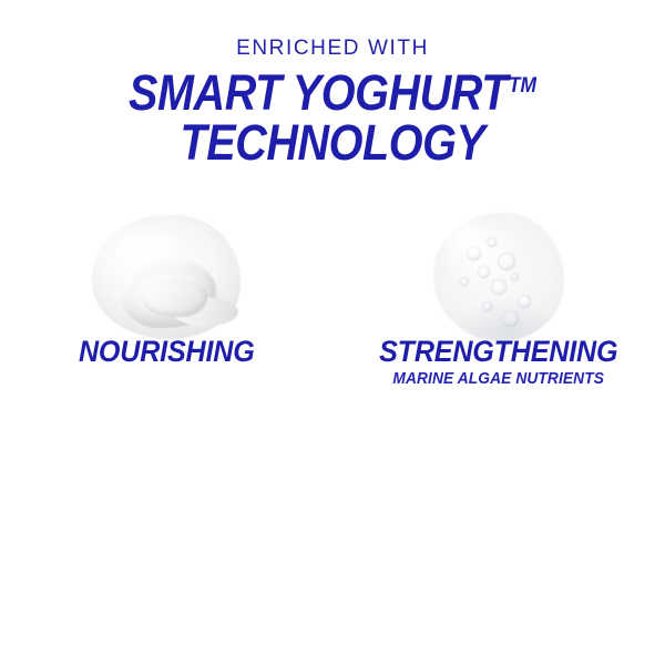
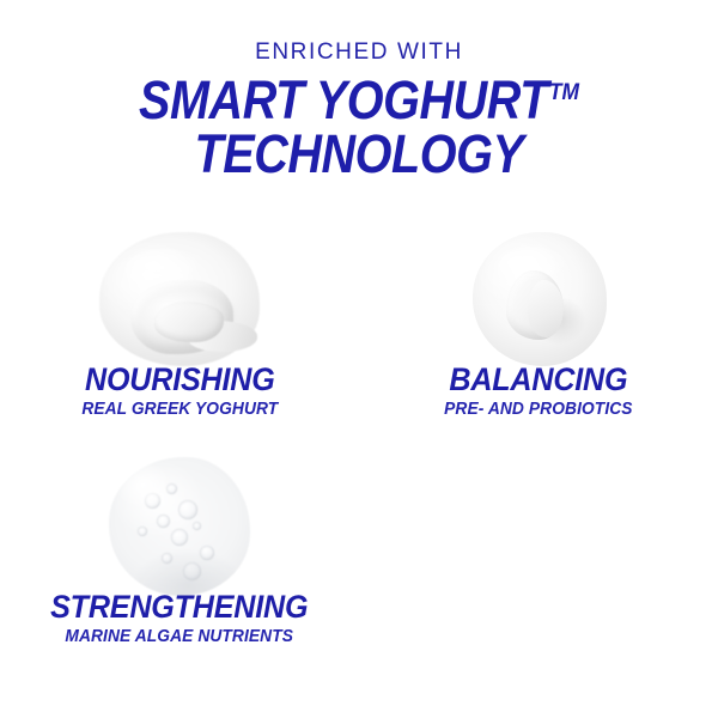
  ENRICHED WITH
  SMART YOGHURTTM
  TECHNOLOGY
  NOURISHING
+ REAL GREEK YOGHURT
+ BALANCING
+ PRE- AND PROBIOTICS
  STRENGTHENING
  MARINE ALGAE NUTRIENTS
